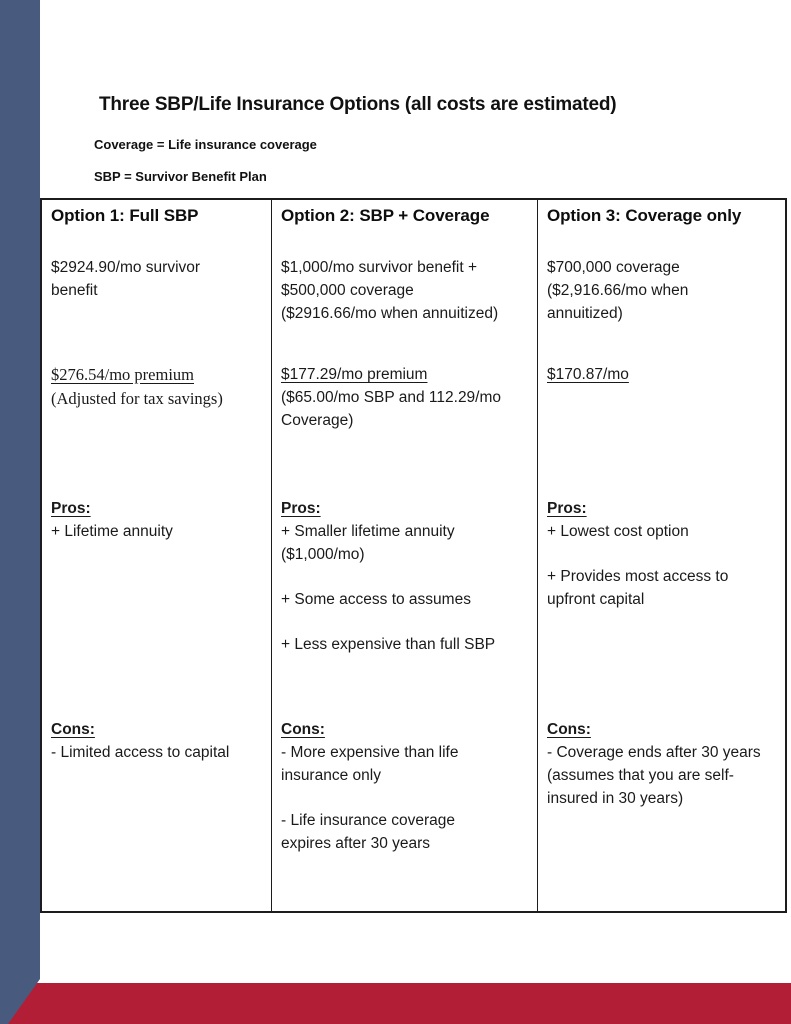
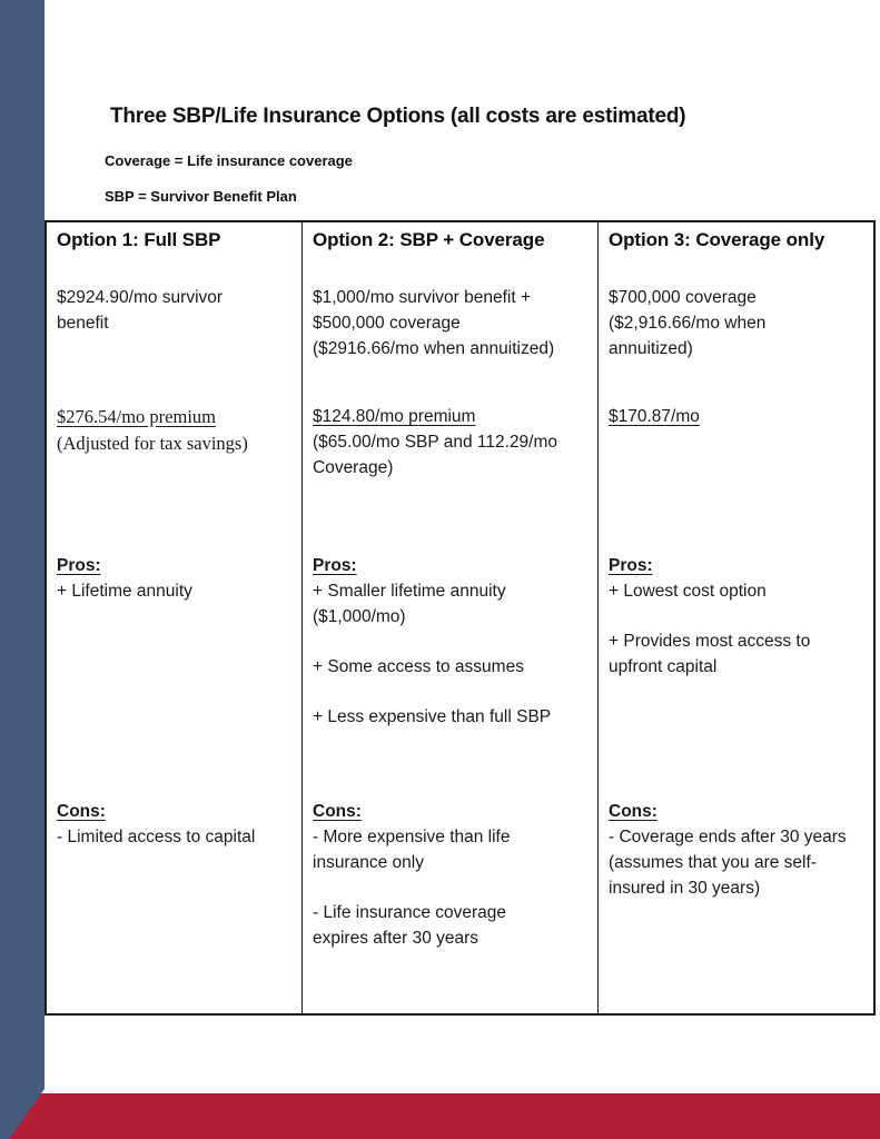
  Three SBP/Life Insurance Options (all costs are estimated)
  Coverage = Life insurance coverage
  SBP = Survivor Benefit Plan
  Option 1: Full SBP
  $2924.90/mo survivor
  benefit
  $276.54/mo premium
  (Adjusted for tax savings)
  Pros:
  + Lifetime annuity
  Cons:
  - Limited access to capital
  Option 2: SBP + Coverage
  $1,000/mo survivor benefit +
  $500,000 coverage
  ($2916.66/mo when annuitized)
- $177.29/mo premium
+ $124.80/mo premium
  ($65.00/mo SBP and 112.29/mo
  Coverage)
  Pros:
  + Smaller lifetime annuity
  ($1,000/mo)
  + Some access to assumes
  + Less expensive than full SBP
  Cons:
  - More expensive than life
  insurance only
  - Life insurance coverage
  expires after 30 years
  Option 3: Coverage only
  $700,000 coverage
  ($2,916.66/mo when
  annuitized)
  $170.87/mo
  Pros:
  + Lowest cost option
  + Provides most access to
  upfront capital
  Cons:
  - Coverage ends after 30 years
  (assumes that you are self-
  insured in 30 years)
